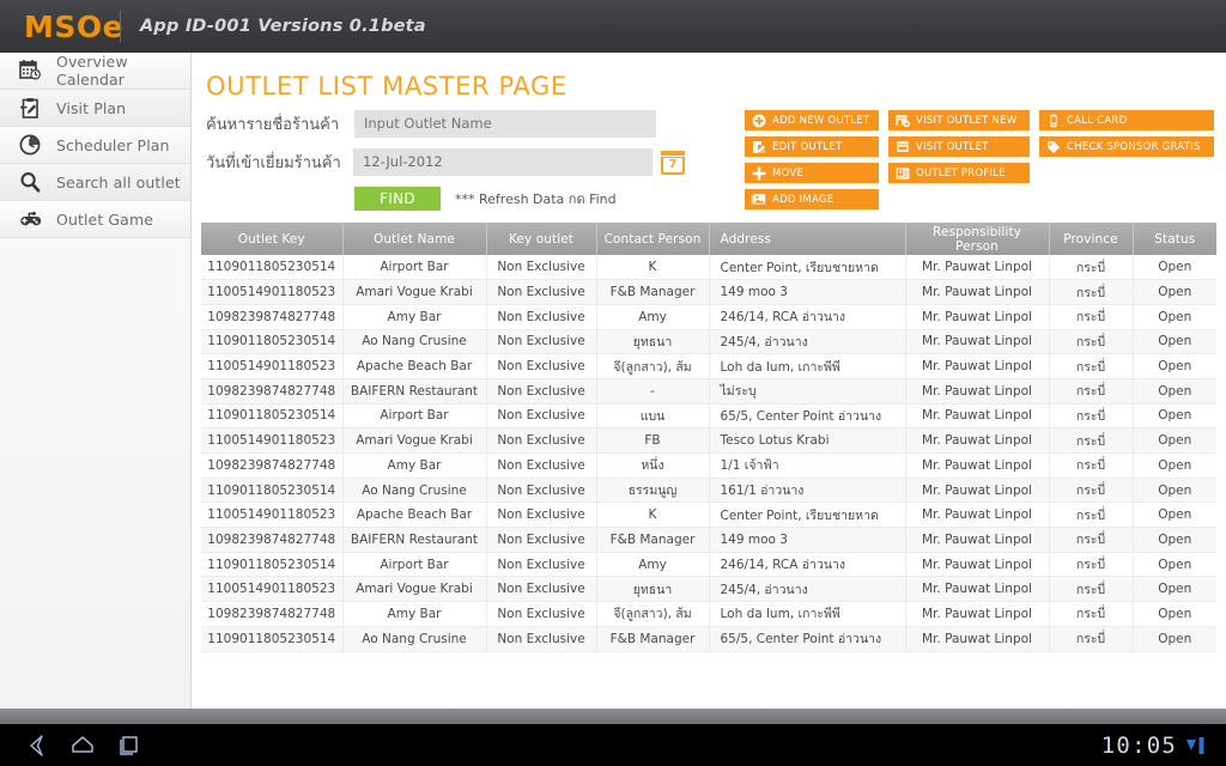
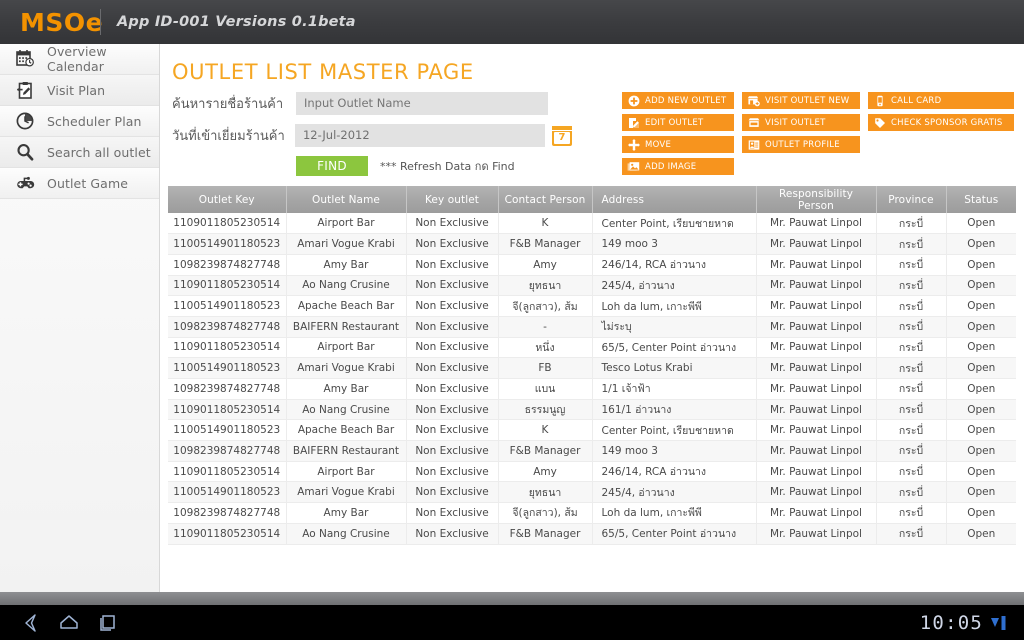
  MSOe
  App ID-001 Versions 0.1beta
  Overview Calendar
  Visit Plan
  Scheduler Plan
  Search all outlet
  Outlet Game
  OUTLET LIST MASTER PAGE
  ค้นหารายชื่อร้านค้า
  Input Outlet Name
  วันที่เข้าเยี่ยมร้านค้า
  12-Jul-2012
  7
  FIND
  *** Refresh Data กด Find
  ADD NEW OUTLET
  EDIT OUTLET
  MOVE
  ADD IMAGE
  VISIT OUTLET NEW
  VISIT OUTLET
  OUTLET PROFILE
  CALL CARD
  CHECK SPONSOR GRATIS
  Outlet Key	Outlet Name	Key outlet	Contact Person	Address	Responsibility Person	Province	Status
  1109011805230514	Airport Bar	Non Exclusive	K	Center Point, เรียบชายหาด	Mr. Pauwat Linpol	กระบี่	Open
  1100514901180523	Amari Vogue Krabi	Non Exclusive	F&B Manager	149 moo 3	Mr. Pauwat Linpol	กระบี่	Open
  1098239874827748	Amy Bar	Non Exclusive	Amy	246/14, RCA อ่าวนาง	Mr. Pauwat Linpol	กระบี่	Open
  1109011805230514	Ao Nang Crusine	Non Exclusive	ยุทธนา	245/4, อ่าวนาง	Mr. Pauwat Linpol	กระบี่	Open
  1100514901180523	Apache Beach Bar	Non Exclusive	จี(ลูกสาว), ส้ม	Loh da lum, เกาะพีพี	Mr. Pauwat Linpol	กระบี่	Open
  1098239874827748	BAIFERN Restaurant	Non Exclusive	-	ไม่ระบุ	Mr. Pauwat Linpol	กระบี่	Open
- 1109011805230514	Airport Bar	Non Exclusive	แบน	65/5, Center Point อ่าวนาง	Mr. Pauwat Linpol	กระบี่	Open
+ 1109011805230514	Airport Bar	Non Exclusive	หนึ่ง	65/5, Center Point อ่าวนาง	Mr. Pauwat Linpol	กระบี่	Open
  1100514901180523	Amari Vogue Krabi	Non Exclusive	FB	Tesco Lotus Krabi	Mr. Pauwat Linpol	กระบี่	Open
- 1098239874827748	Amy Bar	Non Exclusive	หนึ่ง	1/1 เจ้าฟ้า	Mr. Pauwat Linpol	กระบี่	Open
+ 1098239874827748	Amy Bar	Non Exclusive	แบน	1/1 เจ้าฟ้า	Mr. Pauwat Linpol	กระบี่	Open
  1109011805230514	Ao Nang Crusine	Non Exclusive	ธรรมนูญ	161/1 อ่าวนาง	Mr. Pauwat Linpol	กระบี่	Open
  1100514901180523	Apache Beach Bar	Non Exclusive	K	Center Point, เรียบชายหาด	Mr. Pauwat Linpol	กระบี่	Open
  1098239874827748	BAIFERN Restaurant	Non Exclusive	F&B Manager	149 moo 3	Mr. Pauwat Linpol	กระบี่	Open
  1109011805230514	Airport Bar	Non Exclusive	Amy	246/14, RCA อ่าวนาง	Mr. Pauwat Linpol	กระบี่	Open
  1100514901180523	Amari Vogue Krabi	Non Exclusive	ยุทธนา	245/4, อ่าวนาง	Mr. Pauwat Linpol	กระบี่	Open
  1098239874827748	Amy Bar	Non Exclusive	จี(ลูกสาว), ส้ม	Loh da lum, เกาะพีพี	Mr. Pauwat Linpol	กระบี่	Open
  1109011805230514	Ao Nang Crusine	Non Exclusive	F&B Manager	65/5, Center Point อ่าวนาง	Mr. Pauwat Linpol	กระบี่	Open
  10:05
